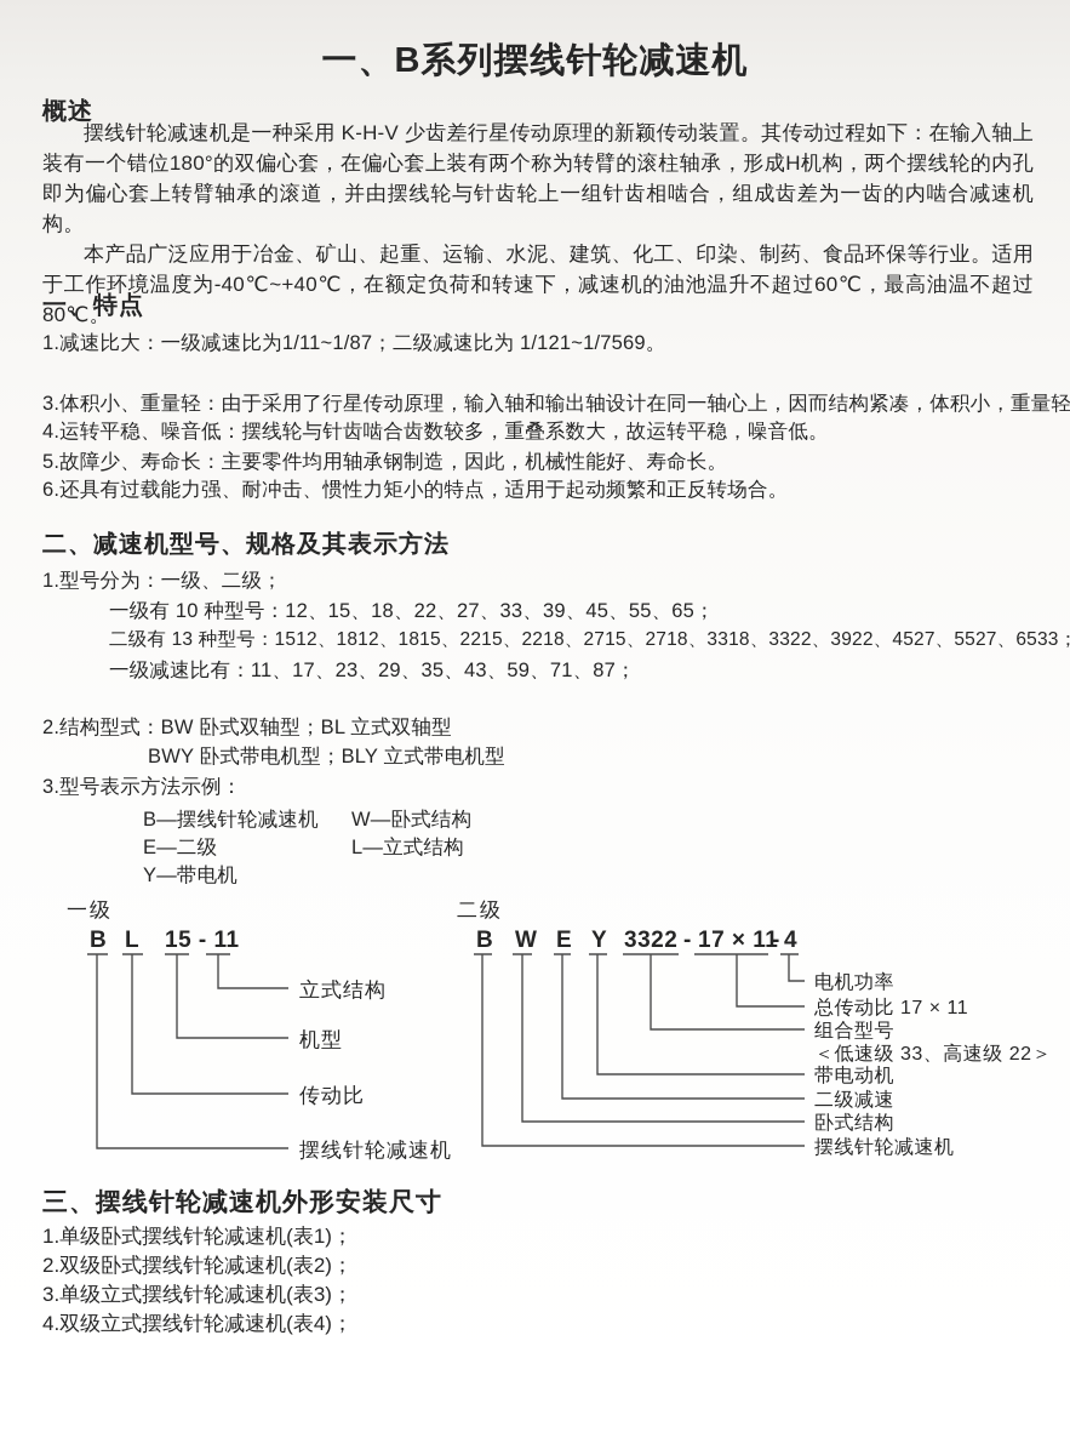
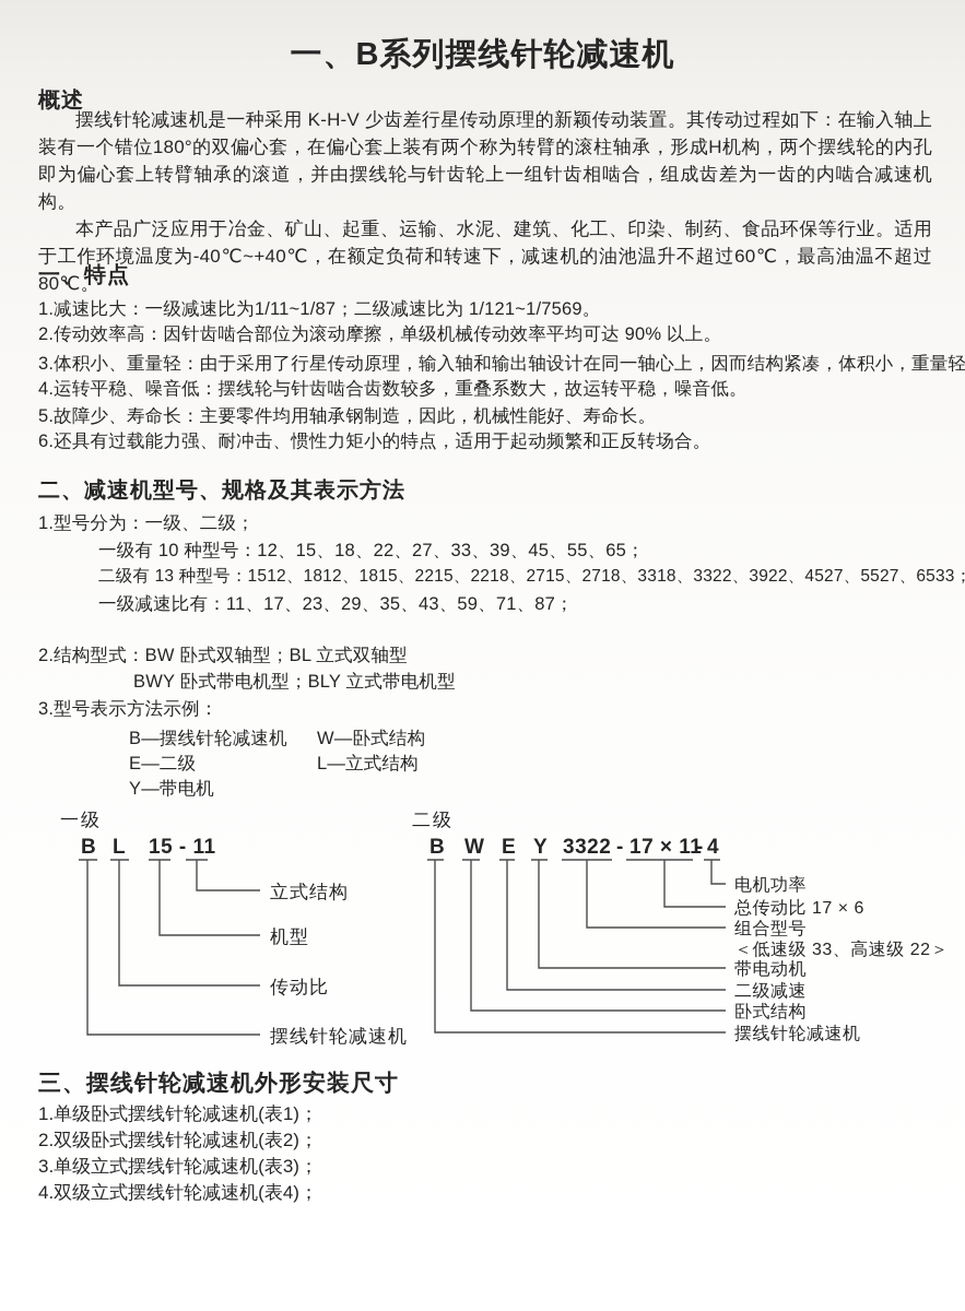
  一、B系列摆线针轮减速机
  概述
  摆线针轮减速机是一种采用 K-H-V 少齿差行星传动原理的新颖传动装置。其传动过程如下：在输入轴上装有一个错位180°的双偏心套，在偏心套上装有两个称为转臂的滚柱轴承，形成H机构，两个摆线轮的内孔即为偏心套上转臂轴承的滚道，并由摆线轮与针齿轮上一组针齿相啮合，组成齿差为一齿的内啮合减速机构。
  本产品广泛应用于冶金、矿山、起重、运输、水泥、建筑、化工、印染、制药、食品环保等行业。适用于工作环境温度为-40℃~+40℃，在额定负荷和转速下，减速机的油池温升不超过60℃，最高油温不超过80℃。
  一、特点
  1.减速比大：一级减速比为1/11~1/87；二级减速比为 1/121~1/7569。
+ 2.传动效率高：因针齿啮合部位为滚动摩擦，单级机械传动效率平均可达 90% 以上。
  3.体积小、重量轻：由于采用了行星传动原理，输入轴和输出轴设计在同一轴心上，因而结构紧凑，体积小，重量轻
  4.运转平稳、噪音低：摆线轮与针齿啮合齿数较多，重叠系数大，故运转平稳，噪音低。
  5.故障少、寿命长：主要零件均用轴承钢制造，因此，机械性能好、寿命长。
  6.还具有过载能力强、耐冲击、惯性力矩小的特点，适用于起动频繁和正反转场合。
  二、减速机型号、规格及其表示方法
  1.型号分为：一级、二级；
  一级有 10 种型号：12、15、18、22、27、33、39、45、55、65；
  二级有 13 种型号：1512、1812、1815、2215、2218、2715、2718、3318、3322、3922、4527、5527、6533；
  一级减速比有：11、17、23、29、35、43、59、71、87；
  2.结构型式：BW 卧式双轴型；BL 立式双轴型
  BWY 卧式带电机型；BLY 立式带电机型
  3.型号表示方法示例：
  B—摆线针轮减速机
  W—卧式结构
  E—二级
  L—立式结构
  Y—带电机
  一级
  二级
  B
  L
  15 - 11
  B
  W
  E
  Y
  3322
  -
  17 × 11
  -
  4
  立式结构
  机型
  传动比
  摆线针轮减速机
  电机功率
- 总传动比 17 × 11
+ 总传动比 17 × 6
  组合型号
  ＜低速级 33、高速级 22＞
  带电动机
  二级减速
  卧式结构
  摆线针轮减速机
  三、摆线针轮减速机外形安装尺寸
  1.单级卧式摆线针轮减速机(表1)；
  2.双级卧式摆线针轮减速机(表2)；
  3.单级立式摆线针轮减速机(表3)；
  4.双级立式摆线针轮减速机(表4)；
